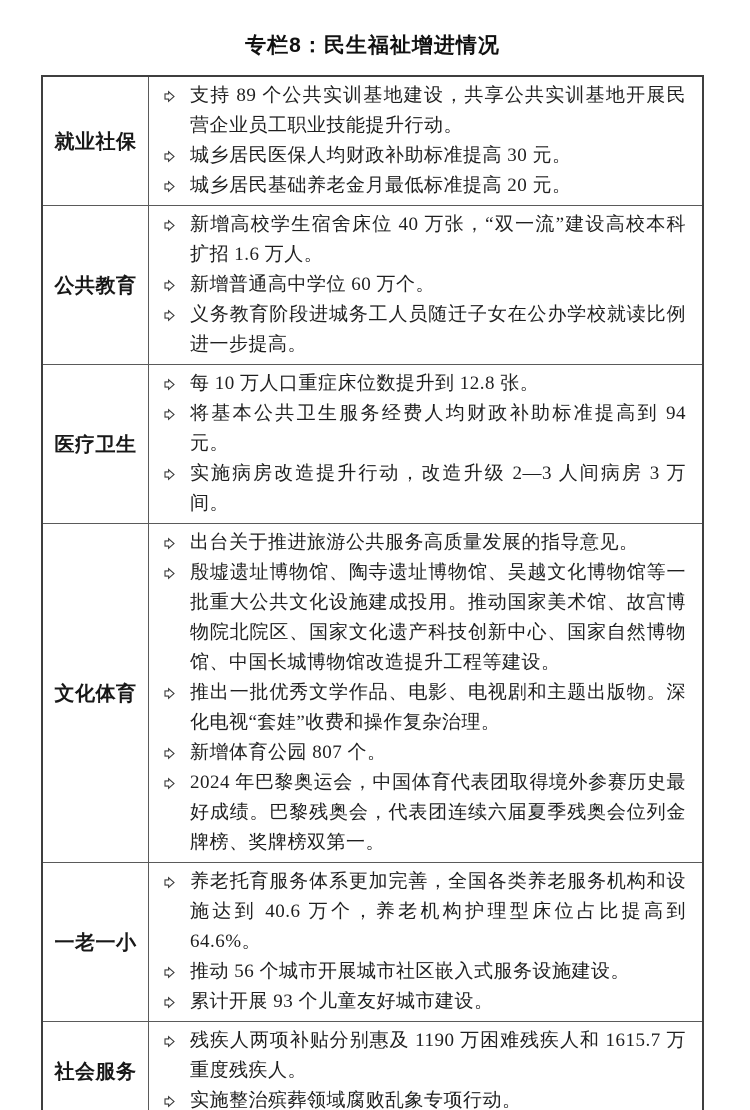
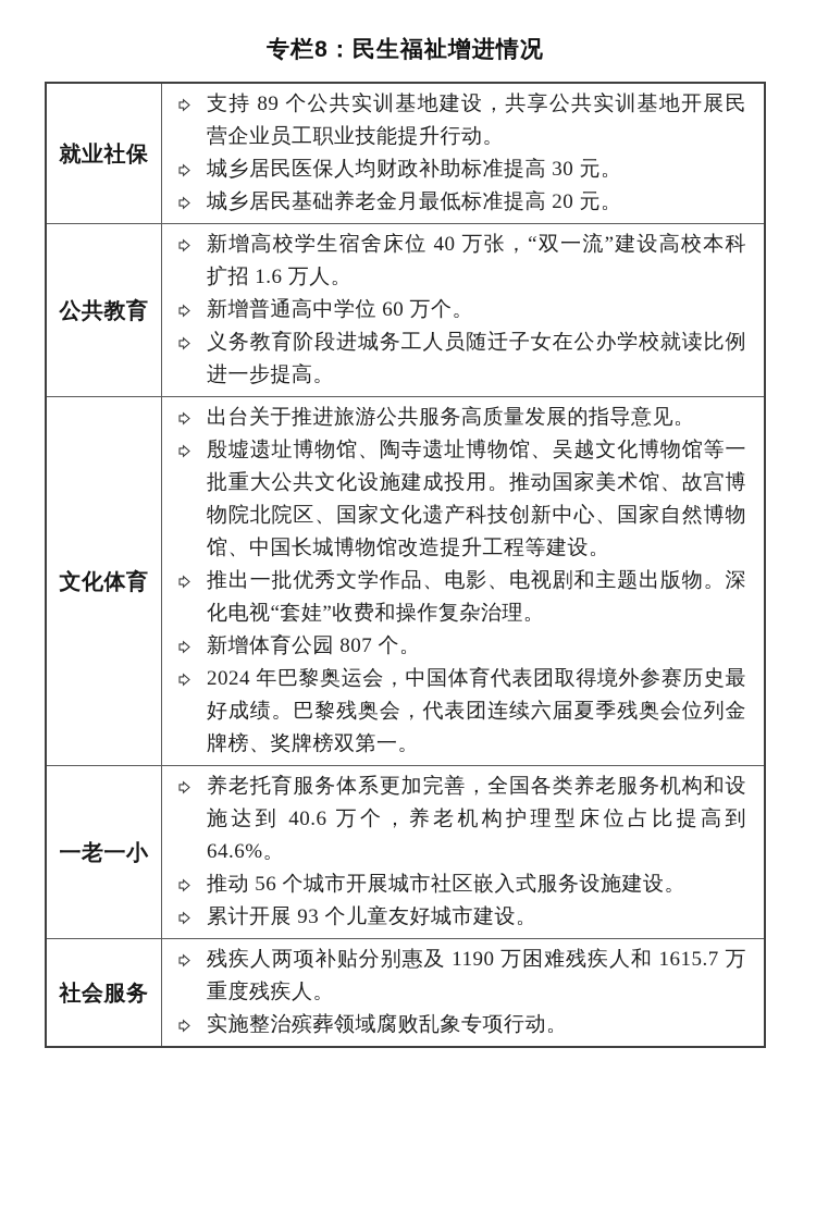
  专栏8：民生福祉增进情况
  就业社保
  支持 89 个公共实训基地建设，共享公共实训基地开展民营企业员工职业技能提升行动。
  城乡居民医保人均财政补助标准提高 30 元。
  城乡居民基础养老金月最低标准提高 20 元。
  公共教育
  新增高校学生宿舍床位 40 万张，“双一流”建设高校本科扩招 1.6 万人。
  新增普通高中学位 60 万个。
  义务教育阶段进城务工人员随迁子女在公办学校就读比例进一步提高。
- 医疗卫生
- 每 10 万人口重症床位数提升到 12.8 张。
- 将基本公共卫生服务经费人均财政补助标准提高到 94 元。
- 实施病房改造提升行动，改造升级 2—3 人间病房 3 万间。
  文化体育
  出台关于推进旅游公共服务高质量发展的指导意见。
  殷墟遗址博物馆、陶寺遗址博物馆、吴越文化博物馆等一批重大公共文化设施建成投用。推动国家美术馆、故宫博物院北院区、国家文化遗产科技创新中心、国家自然博物馆、中国长城博物馆改造提升工程等建设。
  推出一批优秀文学作品、电影、电视剧和主题出版物。深化电视“套娃”收费和操作复杂治理。
  新增体育公园 807 个。
  2024 年巴黎奥运会，中国体育代表团取得境外参赛历史最好成绩。巴黎残奥会，代表团连续六届夏季残奥会位列金牌榜、奖牌榜双第一。
  一老一小
  养老托育服务体系更加完善，全国各类养老服务机构和设施达到 40.6 万个，养老机构护理型床位占比提高到 64.6%。
  推动 56 个城市开展城市社区嵌入式服务设施建设。
  累计开展 93 个儿童友好城市建设。
  社会服务
  残疾人两项补贴分别惠及 1190 万困难残疾人和 1615.7 万重度残疾人。
  实施整治殡葬领域腐败乱象专项行动。
